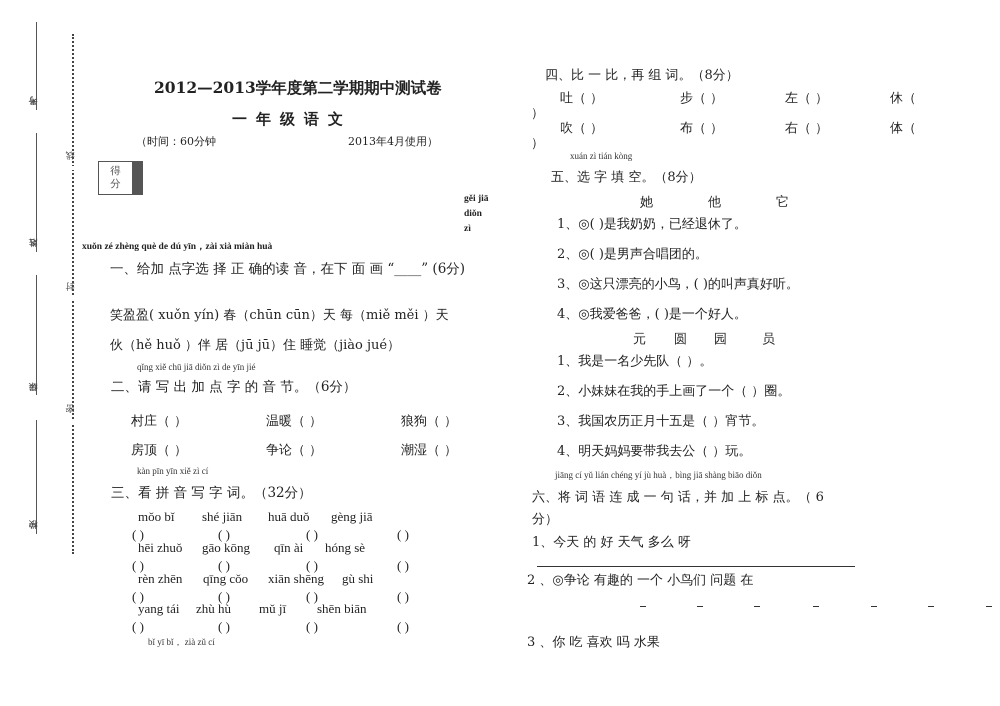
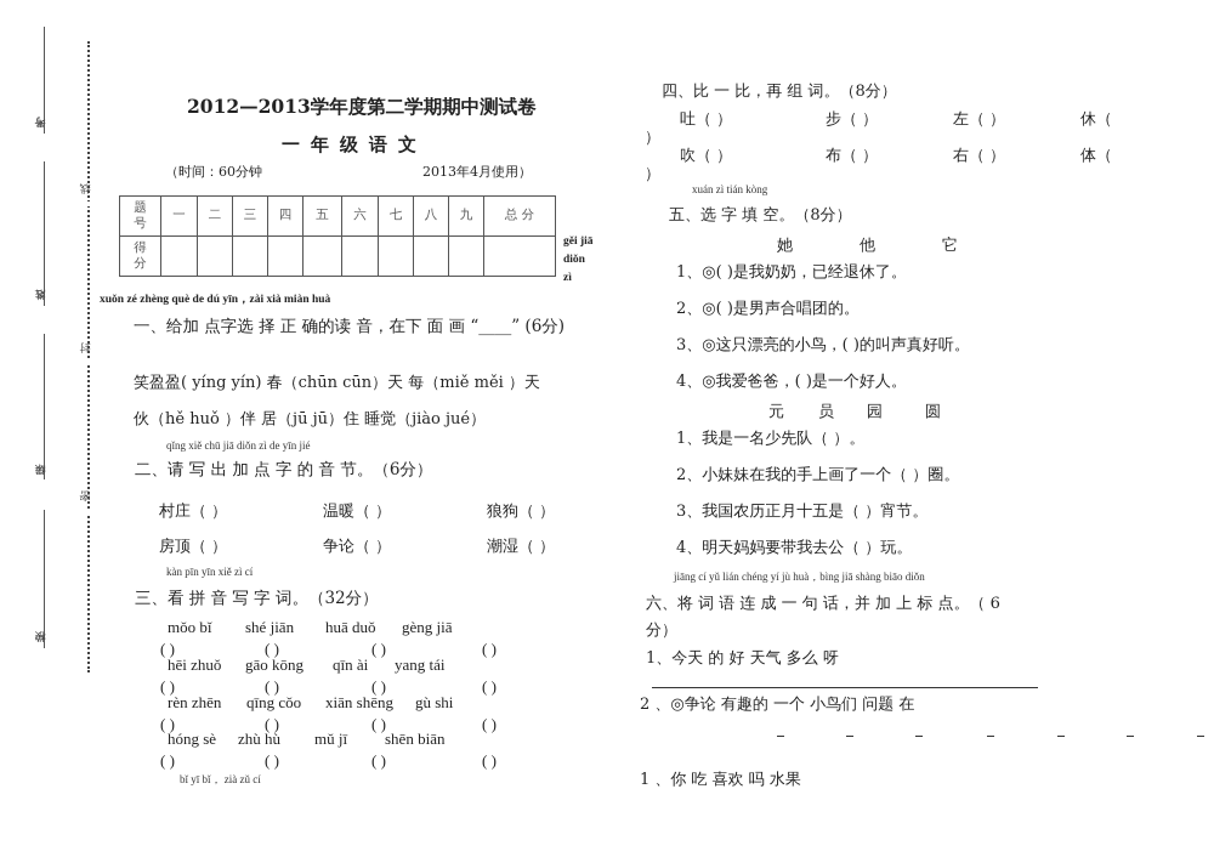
  2012—2013学年度第二学期期中测试卷
  一年级语文
  （时间：60分钟
  2013年4月使用）
+ 题号	一	二	三	四	五	六	七	八	九	总 分
  得分
  gěi jiā
  diǒn
  zì
  xuǒn zé zhèng què de dú yīn，zài xià miàn huà
  一、给加 点字选 择 正 确的读 音，在下 面 画 “____” (6分)
- 笑盈盈( xuǒn yín) 春（chūn cūn）天 每（miě měi ）天
+ 笑盈盈( yíng yín) 春（chūn cūn）天 每（miě měi ）天
  伙（hě huǒ ）伴 居（jū jū）住 睡觉（jiào jué）
  qǐng xiě chū jiā diǒn zì de yīn jié
  二、请 写 出 加 点 字 的 音 节。（6分）
  村庄（ ）
  温暖（ ）
  狼狗（ ）
  房顶（ ）
  争论（ ）
  潮湿（ ）
  kàn pīn yīn xiě zì cí
  三、看 拼 音 写 字 词。（32分）
  mǒo bǐ
  shé jiān
  huā duǒ
  gèng jiā
  ( )
  ( )
  ( )
  ( )
  hēi zhuǒ
  gāo kōng
  qīn ài
- hóng sè
+ yang tái
  ( )
  ( )
  ( )
  ( )
  rèn zhēn
  qīng cǒo
  xiān shēng
  gù shi
  ( )
  ( )
  ( )
  ( )
- yang tái
+ hóng sè
  zhù hù
  mǔ jī
  shēn biān
  ( )
  ( )
  ( )
  ( )
  bǐ yī bǐ， zià zǔ cí
  四、比 一 比，再 组 词。（8分）
  吐（ ）
  步（ ）
  左（ ）
  休（
  ）
  吹（ ）
  布（ ）
  右（ ）
  体（
  ）
  xuán zì tián kòng
  五、选 字 填 空。（8分）
  她
  他
  它
  1、◎( )是我奶奶，已经退休了。
  2、◎( )是男声合唱团的。
  3、◎这只漂亮的小鸟，( )的叫声真好听。
  4、◎我爱爸爸，( )是一个好人。
  元
- 圆
+ 员
  园
- 员
+ 圆
  1、我是一名少先队（ ）。
  2、小妹妹在我的手上画了一个（ ）圈。
  3、我国农历正月十五是（ ）宵节。
  4、明天妈妈要带我去公（ ）玩。
  jiāng cí yǔ lián chéng yí jù huà，bìng jiā shàng biāo diǒn
  六、将 词 语 连 成 一 句 话，并 加 上 标 点。（ 6
  分）
  1、今天 的 好 天气 多么 呀
  2 、◎争论 有趣的 一个 小鸟们 问题 在
- 3 、你 吃 喜欢 吗 水果
+ 1 、你 吃 喜欢 吗 水果
